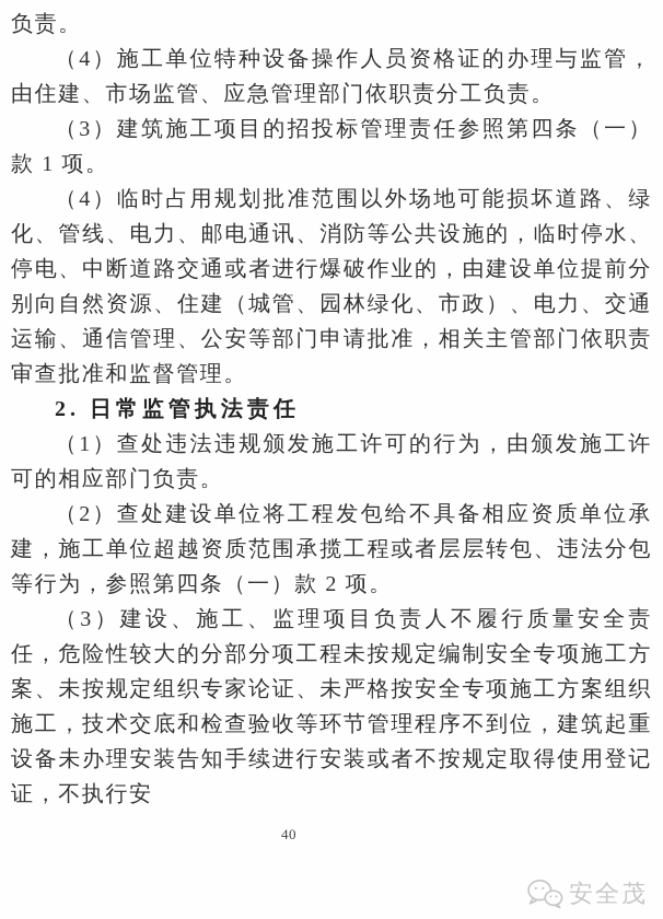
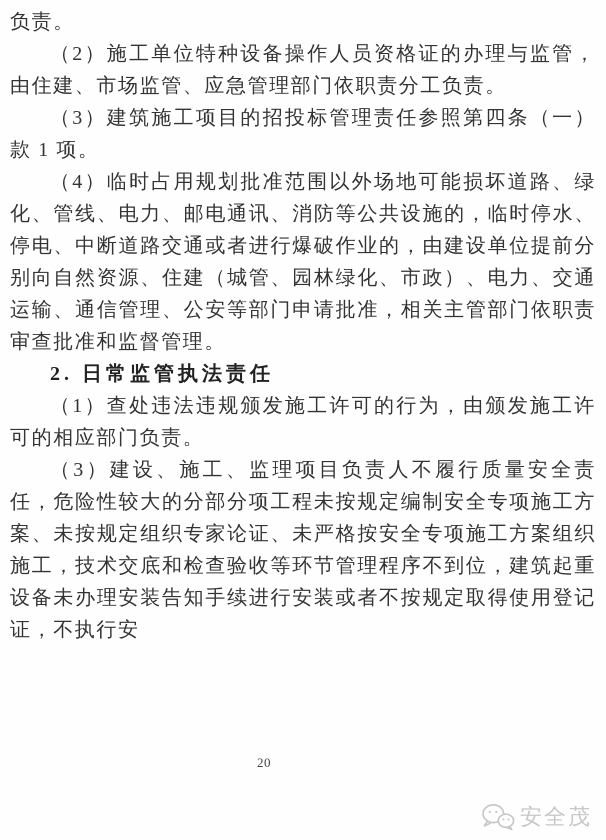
  负责。
- （4）施工单位特种设备操作人员资格证的办理与监管，由住建、市场监管、应急管理部门依职责分工负责。
+ （2）施工单位特种设备操作人员资格证的办理与监管，由住建、市场监管、应急管理部门依职责分工负责。
  （3）建筑施工项目的招投标管理责任参照第四条（一）款 1 项。
  （4）临时占用规划批准范围以外场地可能损坏道路、绿化、管线、电力、邮电通讯、消防等公共设施的，临时停水、停电、中断道路交通或者进行爆破作业的，由建设单位提前分别向自然资源、住建（城管、园林绿化、市政）、电力、交通运输、通信管理、公安等部门申请批准，相关主管部门依职责审查批准和监督管理。
  2. 日常监管执法责任
  （1）查处违法违规颁发施工许可的行为，由颁发施工许可的相应部门负责。
- （2）查处建设单位将工程发包给不具备相应资质单位承建，施工单位超越资质范围承揽工程或者层层转包、违法分包等行为，参照第四条（一）款 2 项。
  （3）建设、施工、监理项目负责人不履行质量安全责任，危险性较大的分部分项工程未按规定编制安全专项施工方案、未按规定组织专家论证、未严格按安全专项施工方案组织施工，技术交底和检查验收等环节管理程序不到位，建筑起重设备未办理安装告知手续进行安装或者不按规定取得使用登记证，不执行安
- 40
+ 20
  安全茂
